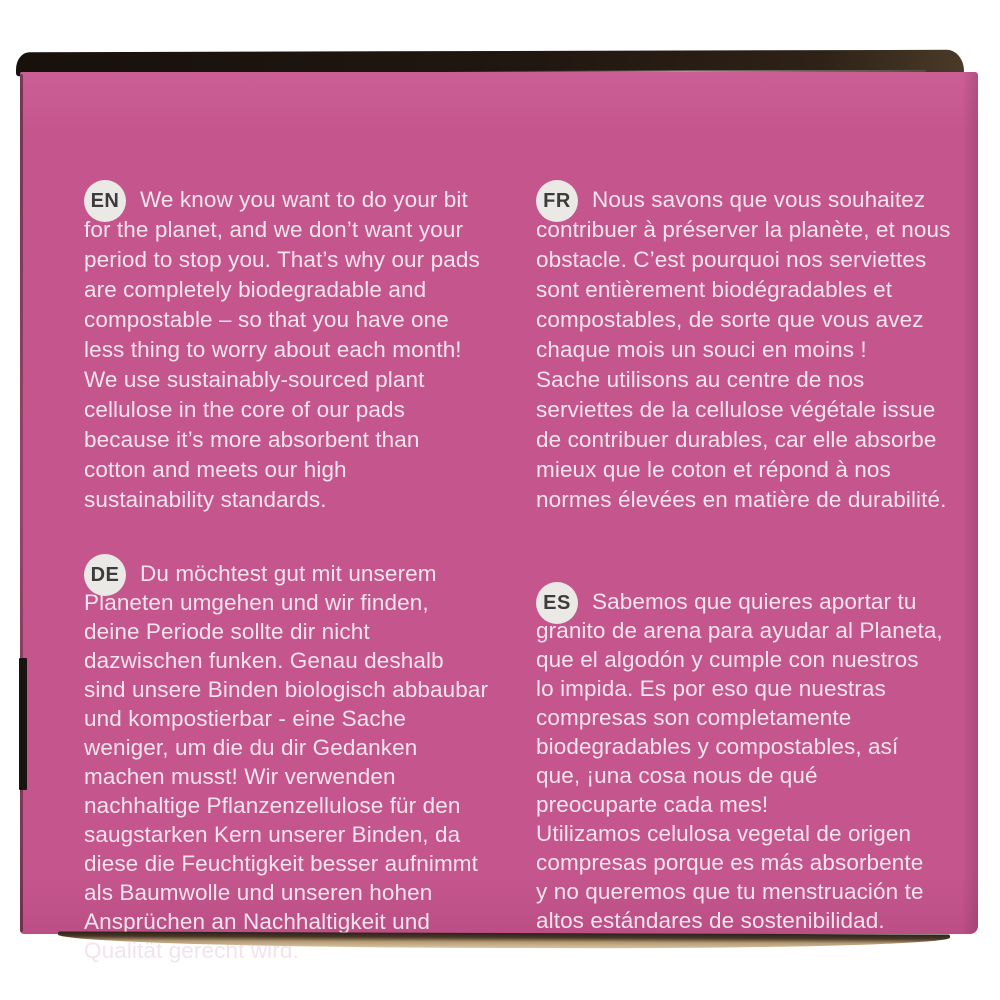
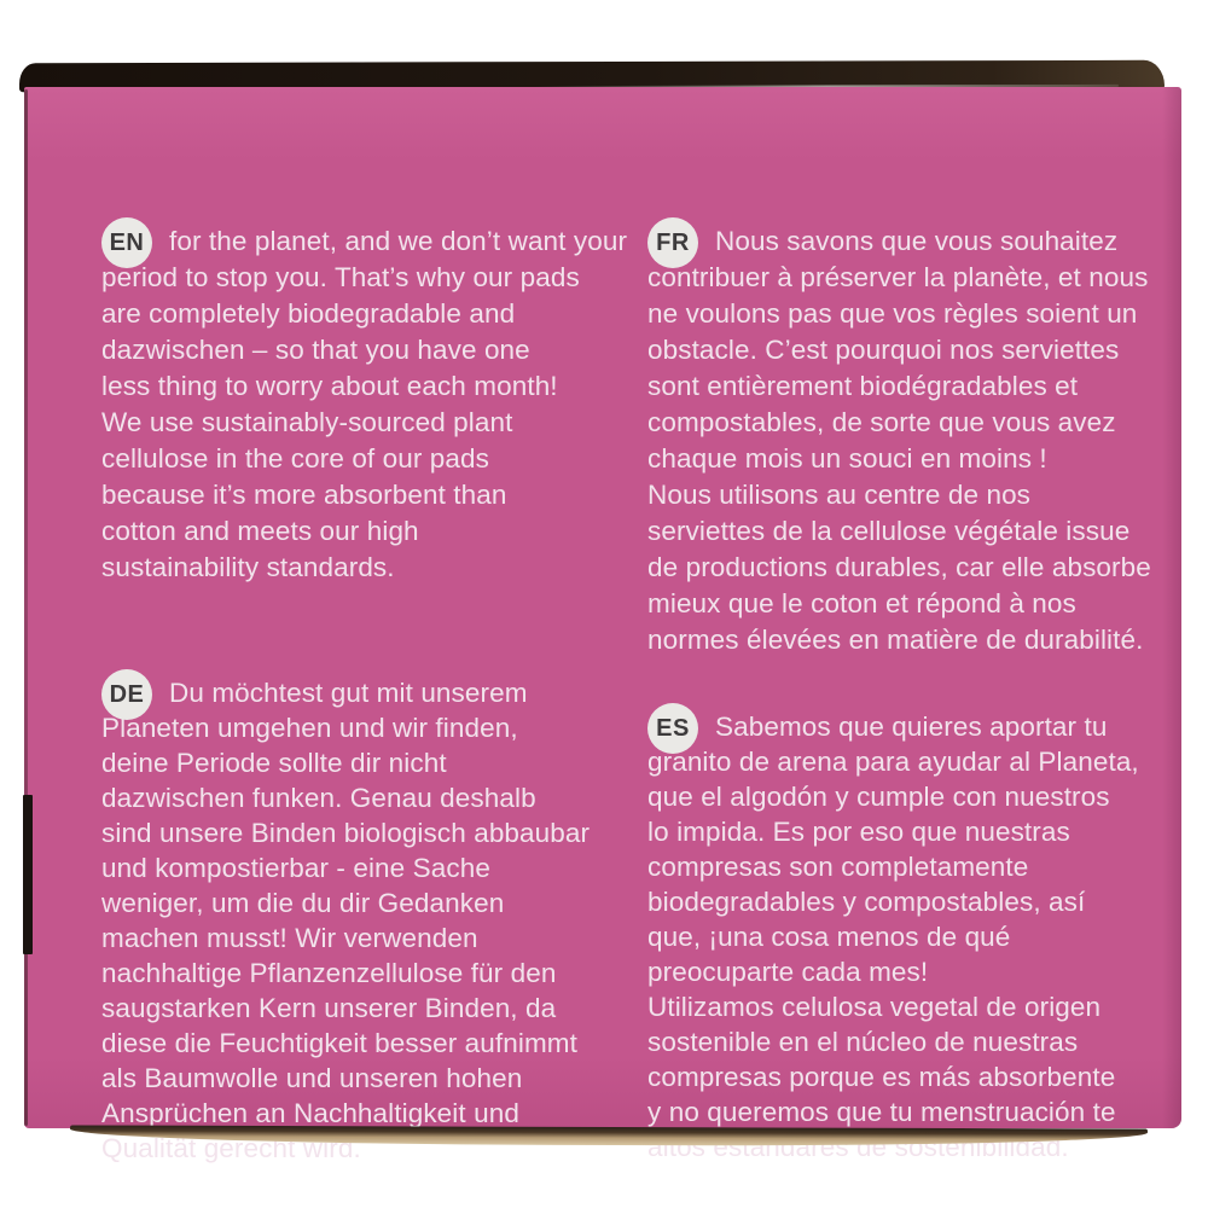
  EN
- We know you want to do your bit
  for the planet, and we don’t want your
  period to stop you. That’s why our pads
  are completely biodegradable and
- compostable – so that you have one
+ dazwischen – so that you have one
  less thing to worry about each month!
  We use sustainably-sourced plant
  cellulose in the core of our pads
  because it’s more absorbent than
  cotton and meets our high
  sustainability standards.
  FR
  Nous savons que vous souhaitez
  contribuer à préserver la planète, et nous
+ ne voulons pas que vos règles soient un
  obstacle. C’est pourquoi nos serviettes
  sont entièrement biodégradables et
  compostables, de sorte que vous avez
  chaque mois un souci en moins !
- Sache utilisons au centre de nos
+ Nous utilisons au centre de nos
  serviettes de la cellulose végétale issue
- de contribuer durables, car elle absorbe
+ de productions durables, car elle absorbe
  mieux que le coton et répond à nos
  normes élevées en matière de durabilité.
  DE
  Du möchtest gut mit unserem
  Planeten umgehen und wir finden,
  deine Periode sollte dir nicht
  dazwischen funken. Genau deshalb
  sind unsere Binden biologisch abbaubar
  und kompostierbar - eine Sache
  weniger, um die du dir Gedanken
  machen musst! Wir verwenden
  nachhaltige Pflanzenzellulose für den
  saugstarken Kern unserer Binden, da
  diese die Feuchtigkeit besser aufnimmt
  als Baumwolle und unseren hohen
  Ansprüchen an Nachhaltigkeit und
  Qualität gerecht wird.
  ES
  Sabemos que quieres aportar tu
  granito de arena para ayudar al Planeta,
  que el algodón y cumple con nuestros
  lo impida. Es por eso que nuestras
  compresas son completamente
  biodegradables y compostables, así
- que, ¡una cosa nous de qué
+ que, ¡una cosa menos de qué
  preocuparte cada mes!
  Utilizamos celulosa vegetal de origen
+ sostenible en el núcleo de nuestras
  compresas porque es más absorbente
  y no queremos que tu menstruación te
  altos estándares de sostenibilidad.
